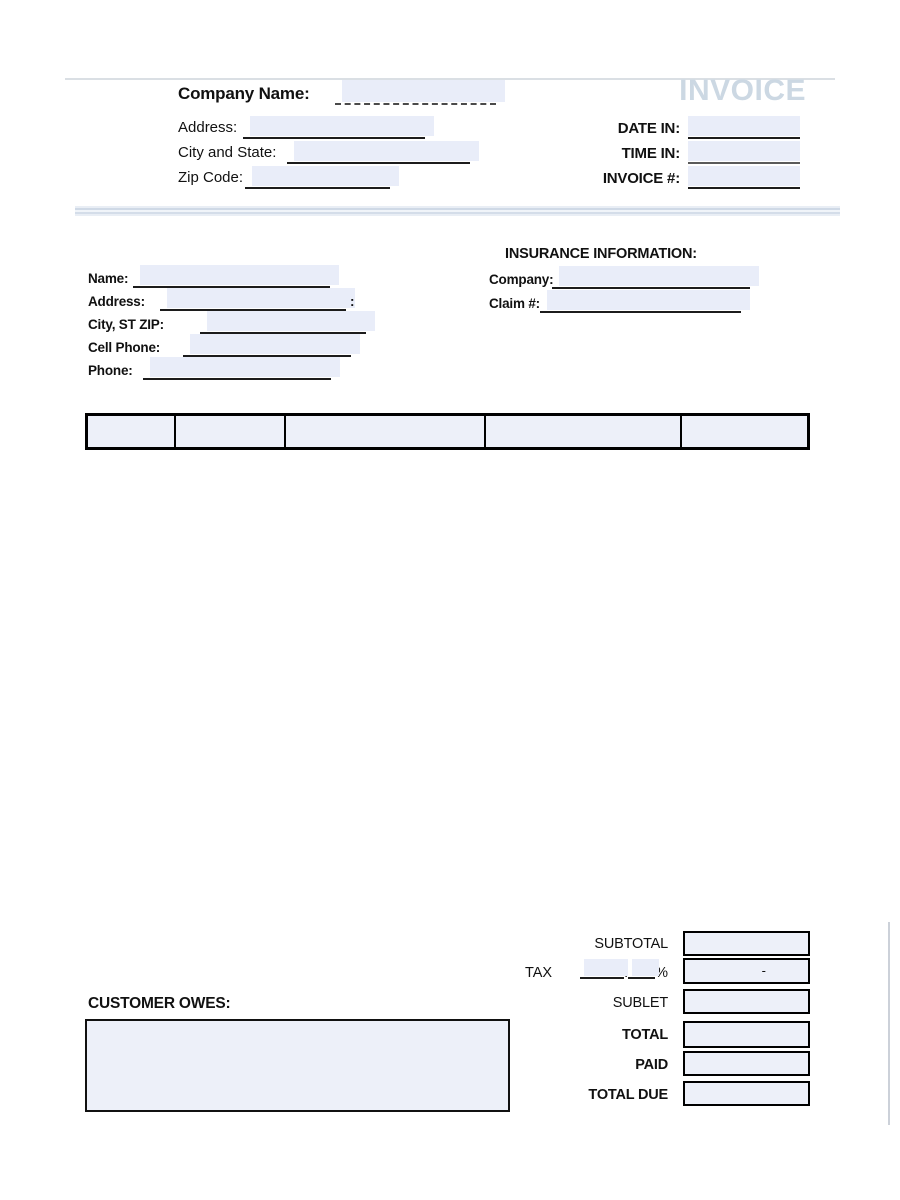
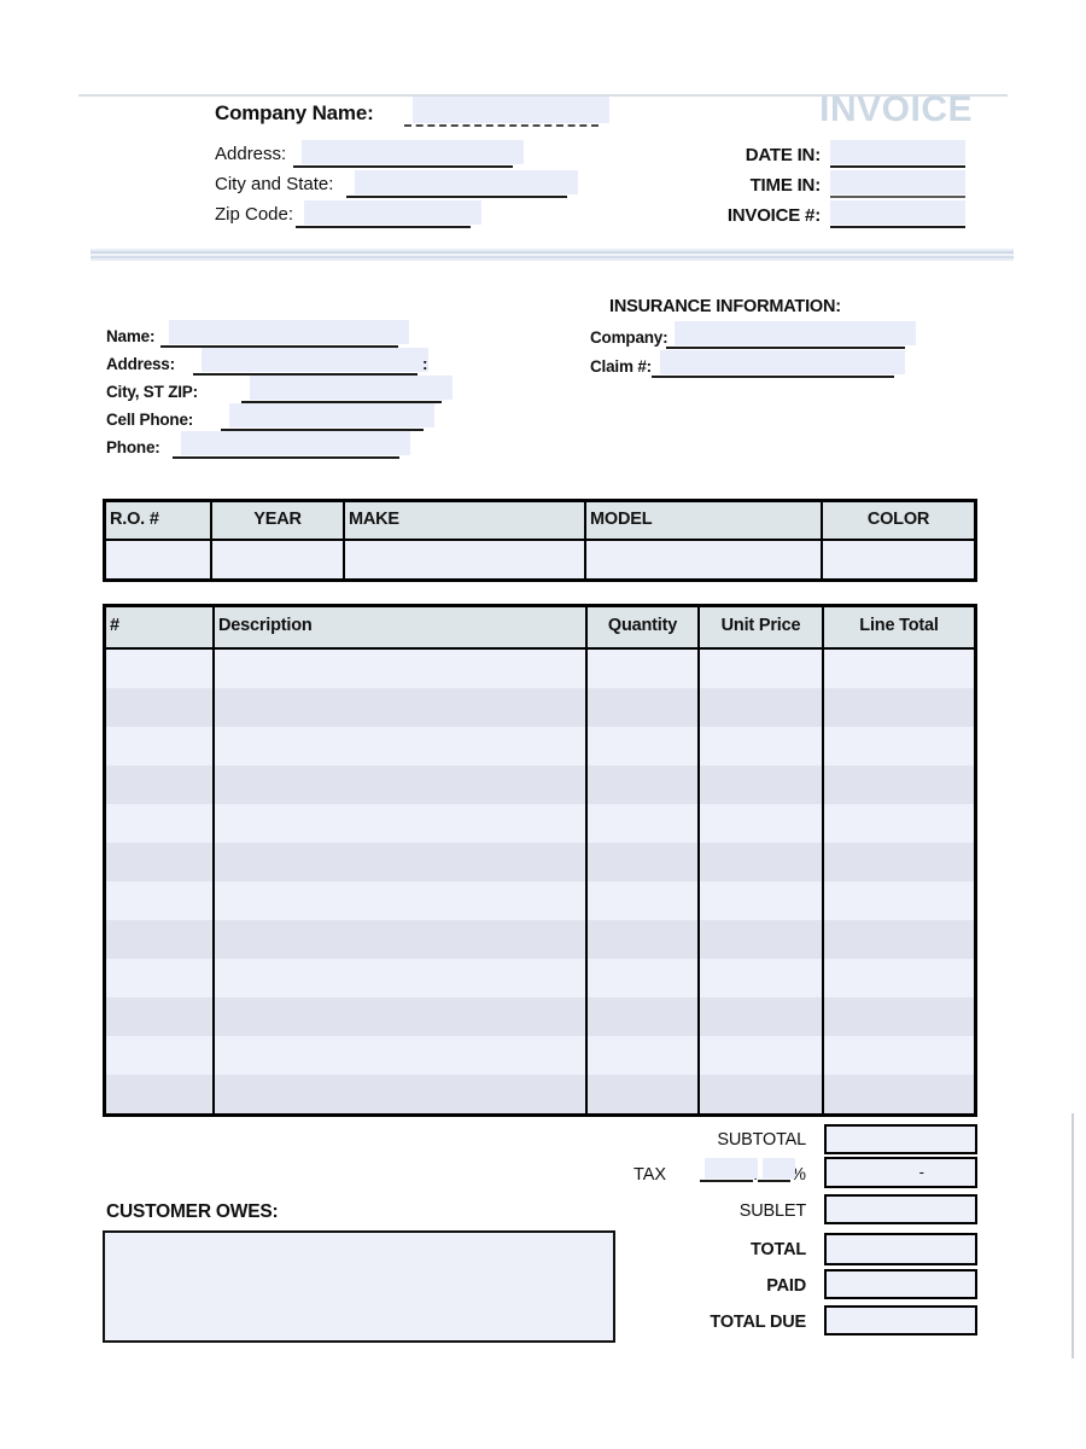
  Company Name:
  INVOICE
  Address:
  City and State:
  Zip Code:
  DATE IN:
  TIME IN:
  INVOICE #:
  Name:
  Address:
  :
  City, ST ZIP:
  Cell Phone:
  Phone:
  INSURANCE INFORMATION:
  Company
  Claim #:
+ R.O. #
+ YEAR
+ MAKE
+ MODEL
+ COLOR
+ #
+ Description
+ Quantity
+ Unit Price
+ Line Total
  SUBTOTAL
  TAX %
  -
  SUBLET
  TOTAL
  PAID
  TOTAL DUE
  CUSTOMER OWES:
